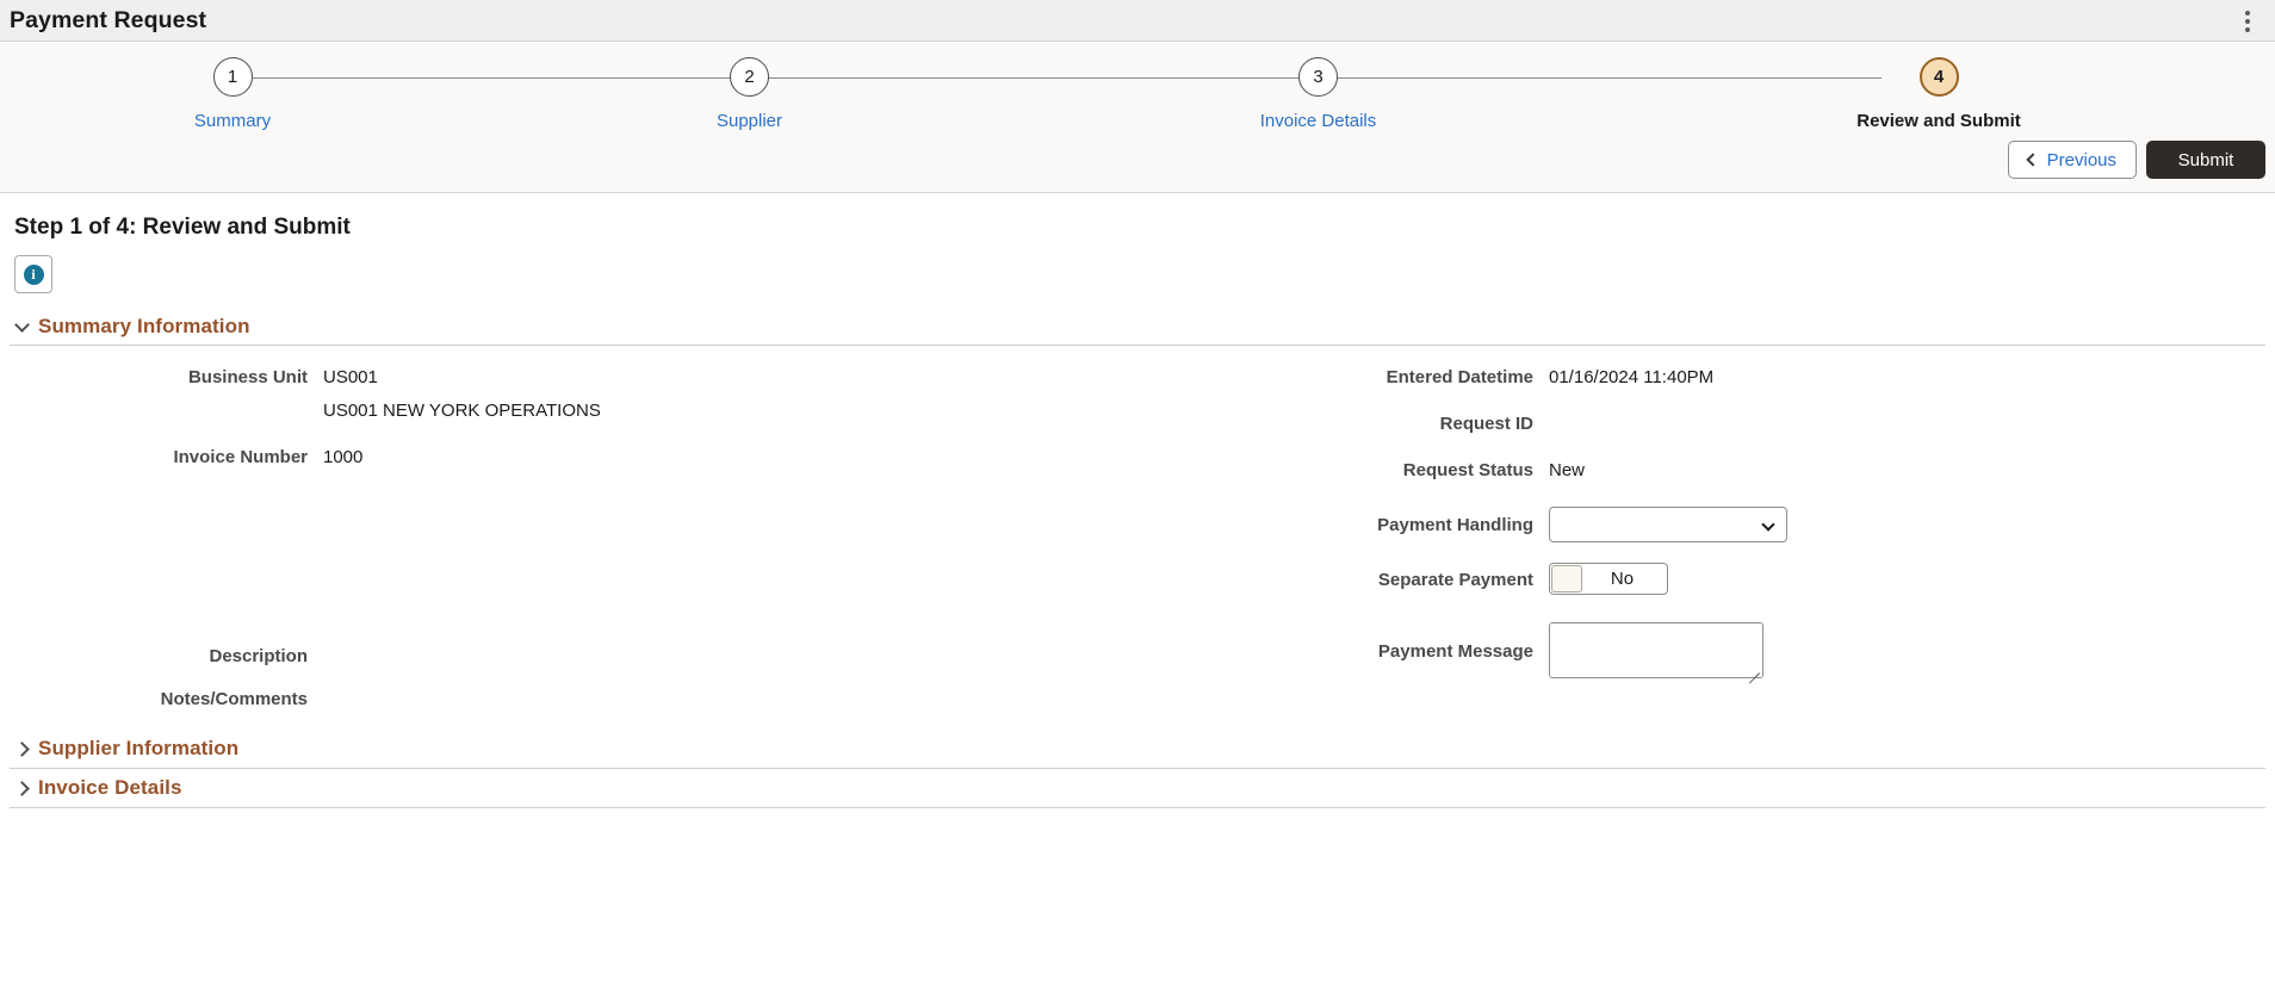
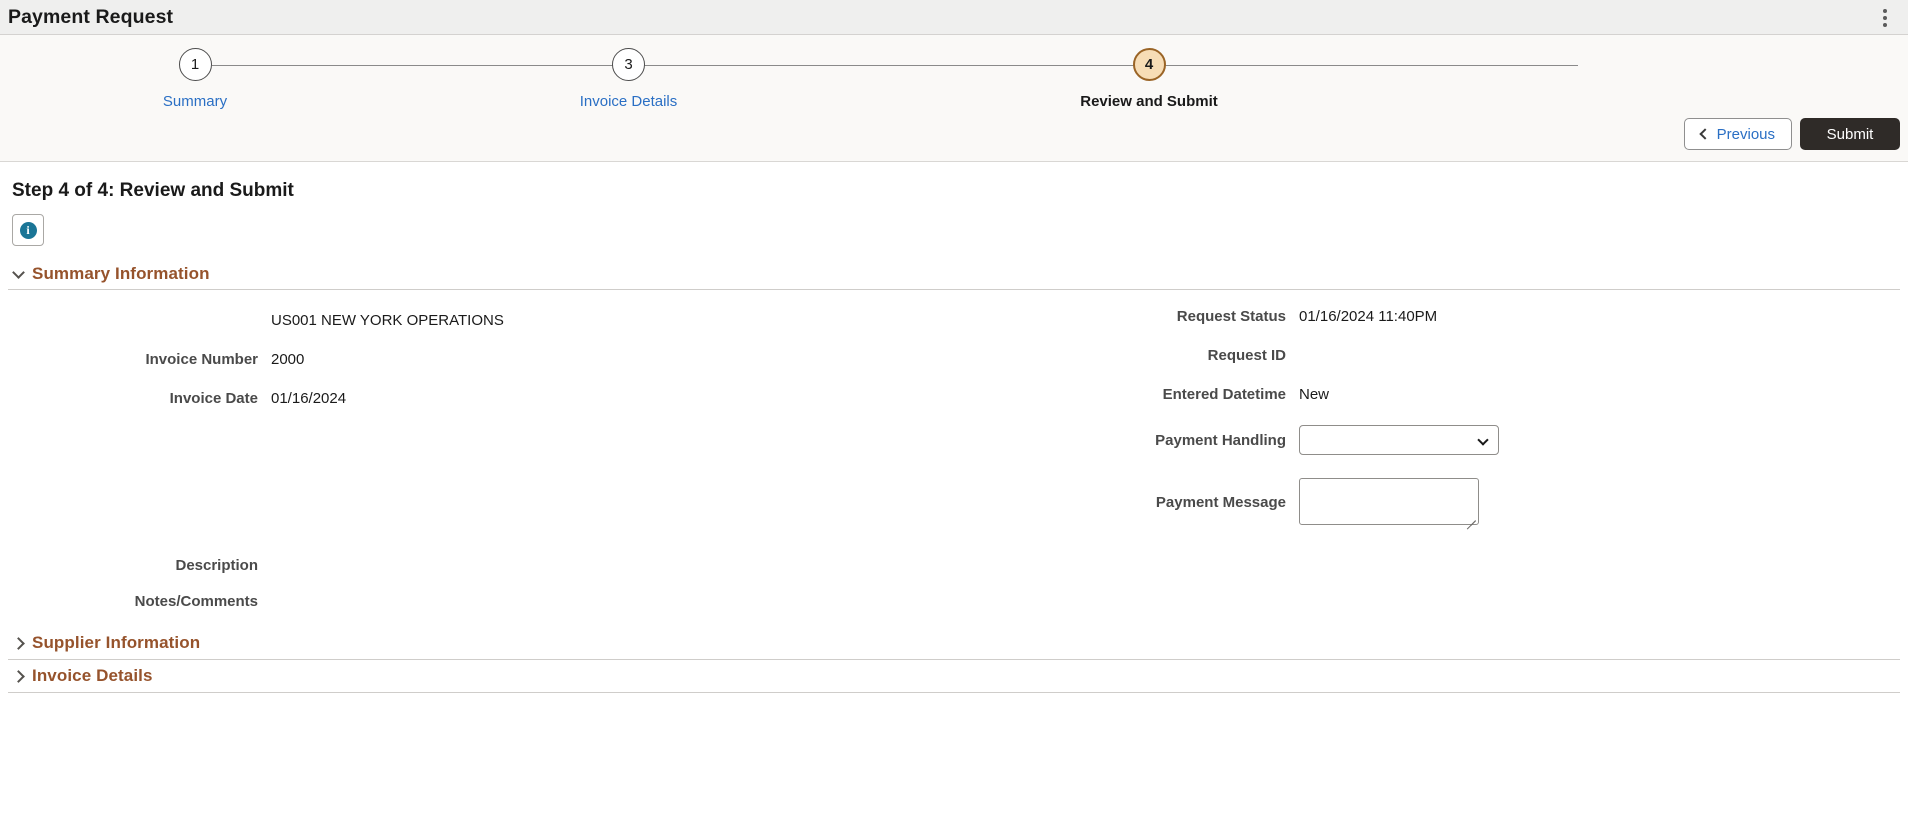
  Payment Request
  1
  Summary
- 2
- Supplier
  3
  Invoice Details
  4
  Review and Submit
  Previous
  Submit
- Step 1 of 4: Review and Submit
+ Step 4 of 4: Review and Submit
  i
  Summary Information
- Business Unit
- US001
  US001 NEW YORK OPERATIONS
  Invoice Number
- 1000
+ 2000
+ Invoice Date
+ 01/16/2024
  Description
  Notes/Comments
- Entered Datetime
+ Request Status
  01/16/2024 11:40PM
  Request ID
- Request Status
+ Entered Datetime
  New
  Payment Handling
- Separate Payment
- No
  Payment Message
  Supplier Information
  Invoice Details
